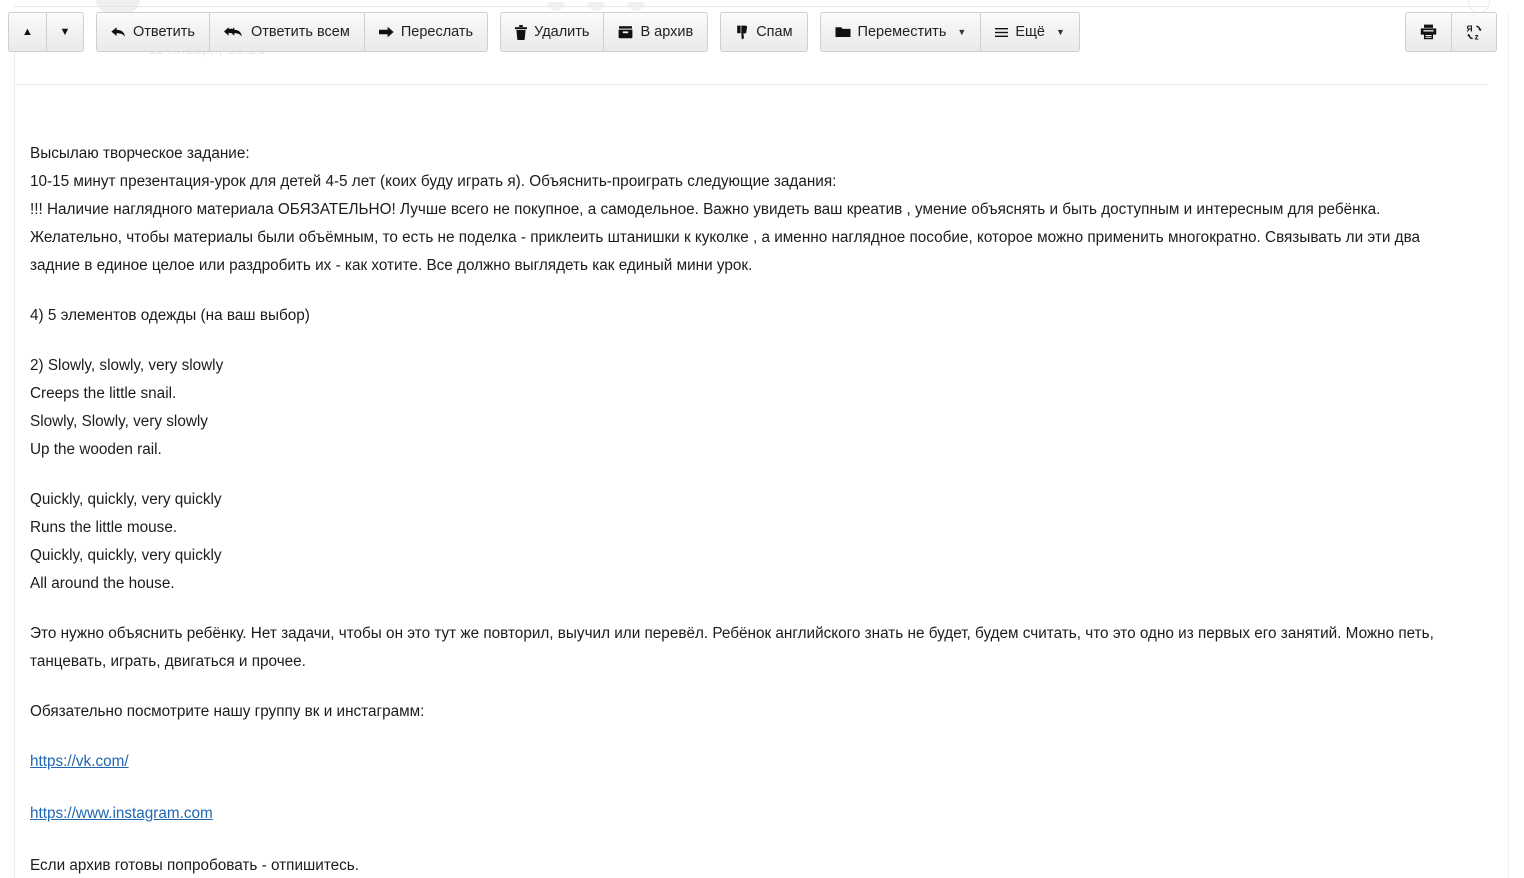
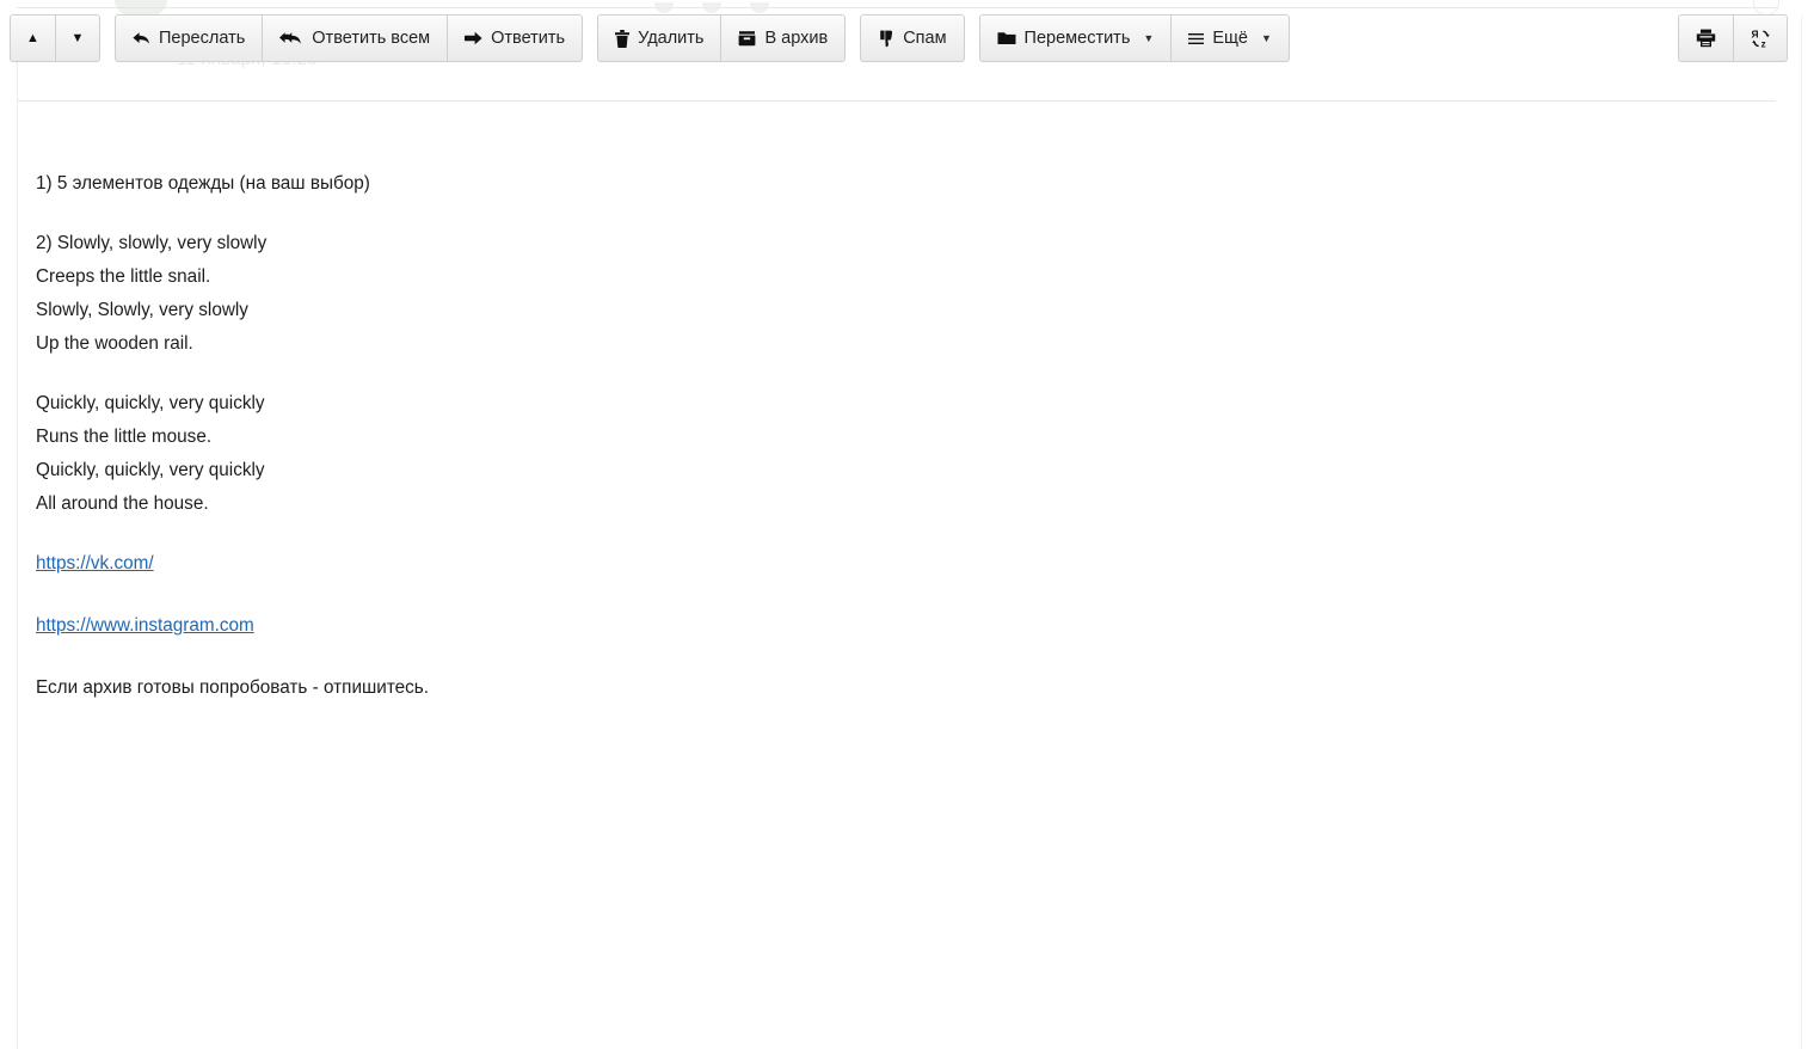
  ▲
  ▼
- Ответить
+ Переслать
  Ответить всем
- Переслать
+ Ответить
  Удалить
  В архив
  Спам
  Переместить
  ▼
  Ещё
  ▼
  Я
  z
- Высылаю творческое задание:
- 10-15 минут презентация-урок для детей 4-5 лет (коих буду играть я). Объяснить-проиграть следующие задания:
- !!! Наличие наглядного материала ОБЯЗАТЕЛЬНО! Лучше всего не покупное, а самодельное. Важно увидеть ваш креатив , умение объяснять и быть доступным и интересным для ребёнка. Желательно, чтобы материалы были объёмным, то есть не поделка - приклеить штанишки к куколке , а именно наглядное пособие, которое можно применить многократно. Связывать ли эти два задние в единое целое или раздробить их - как хотите. Все должно выглядеть как единый мини урок.
- 4) 5 элементов одежды (на ваш выбор)
+ 1) 5 элементов одежды (на ваш выбор)
  2) Slowly, slowly, very slowly
  Creeps the little snail.
  Slowly, Slowly, very slowly
  Up the wooden rail.
  Quickly, quickly, very quickly
  Runs the little mouse.
  Quickly, quickly, very quickly
  All around the house.
- Это нужно объяснить ребёнку. Нет задачи, чтобы он это тут же повторил, выучил или перевёл. Ребёнок английского знать не будет, будем считать, что это одно из первых его занятий. Можно петь, танцевать, играть, двигаться и прочее.
- Обязательно посмотрите нашу группу вк и инстаграмм:
  https://vk.com/
  https://www.instagram.com
  Если архив готовы попробовать - отпишитесь.
